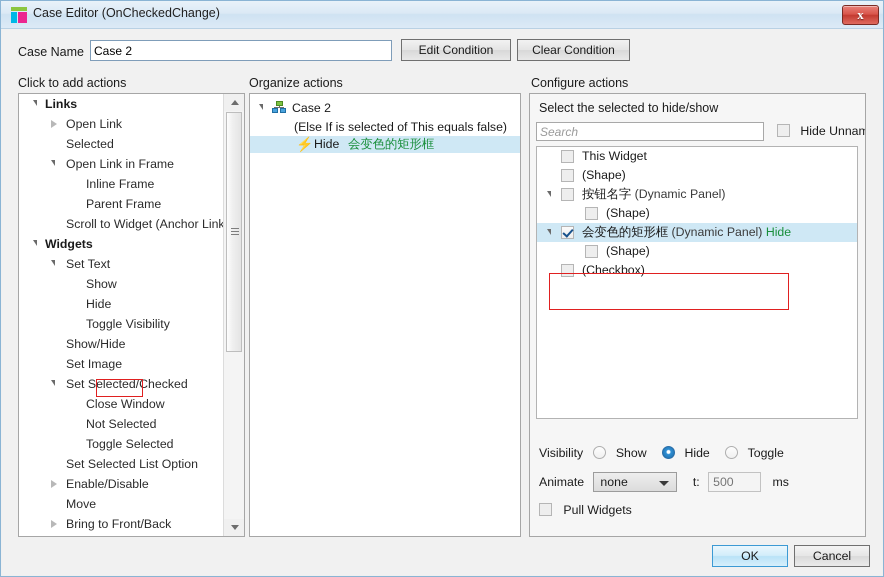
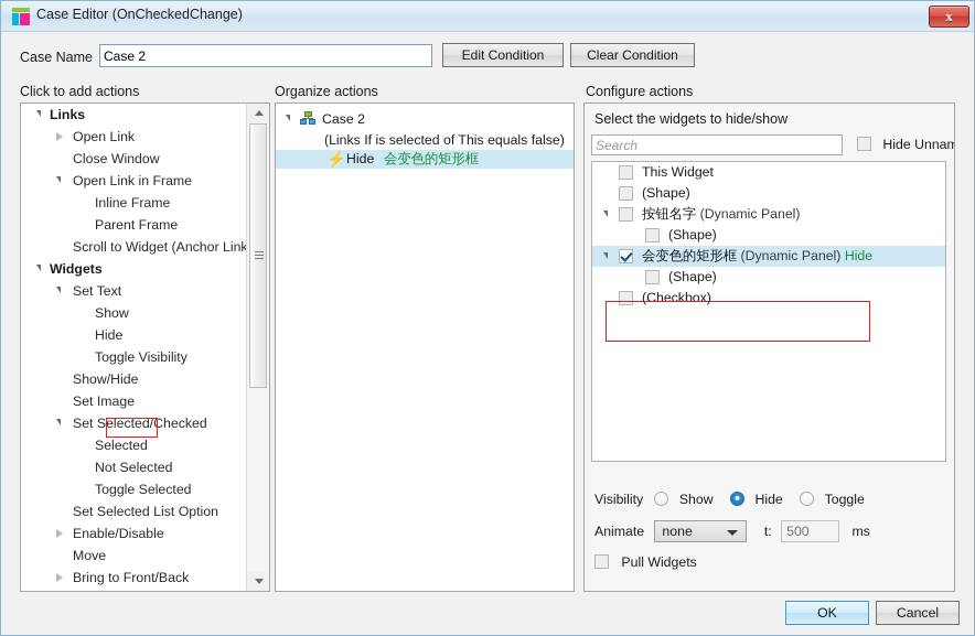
  Case Editor (OnCheckedChange)
  x
  Case Name
  Case 2
  Edit Condition
  Clear Condition
  Click to add actions
  Organize actions
  Configure actions
  Links
  Open Link
- Selected
+ Close Window
  Open Link in Frame
  Inline Frame
  Parent Frame
  Scroll to Widget (Anchor Link
  Widgets
  Set Text
  Show
  Hide
  Toggle Visibility
  Show/Hide
  Set Image
  Set Selected/Checked
- Close Window
+ Selected
  Not Selected
  Toggle Selected
  Set Selected List Option
  Enable/Disable
  Move
  Bring to Front/Back
  Case 2
- (Else If is selected of This equals false)
+ (Links If is selected of This equals false)
  ⚡
  Hide
  会变色的矩形框
- Select the selected to hide/show
+ Select the widgets to hide/show
  Search
  Hide Unnam
  This Widget
  (Shape)
  按钮名字 (Dynamic Panel)
  (Shape)
  会变色的矩形框 (Dynamic Panel) Hide
  (Shape)
  (Checkbox)
  Visibility Show Hide Toggle
  Animate
  none
  t: 500 ms
  Pull Widgets
  OK
  Cancel
